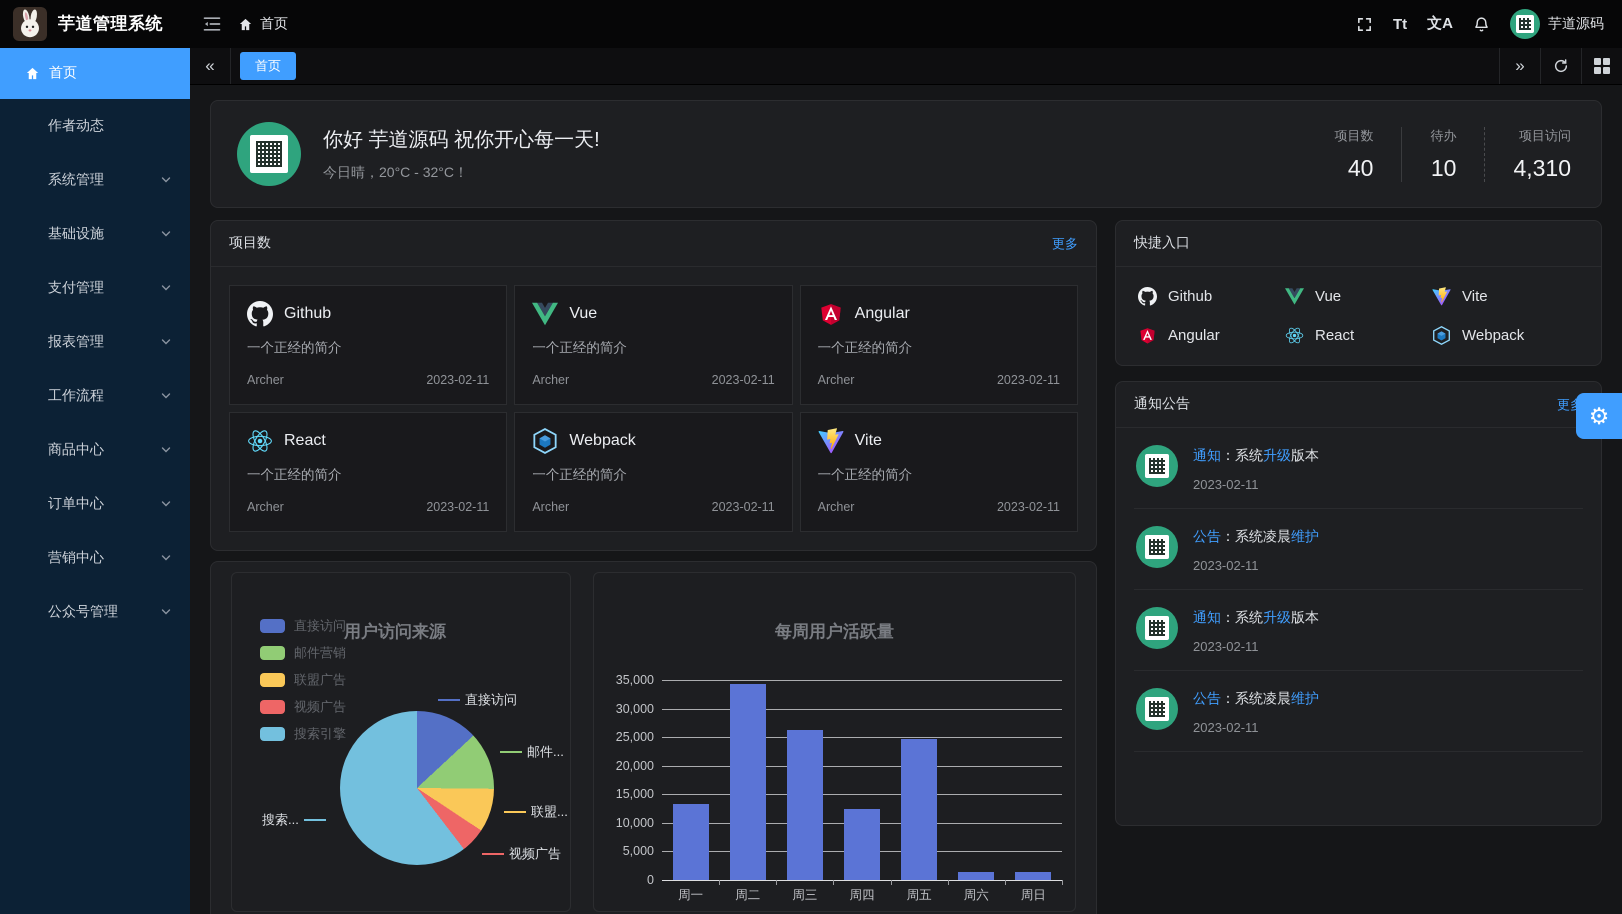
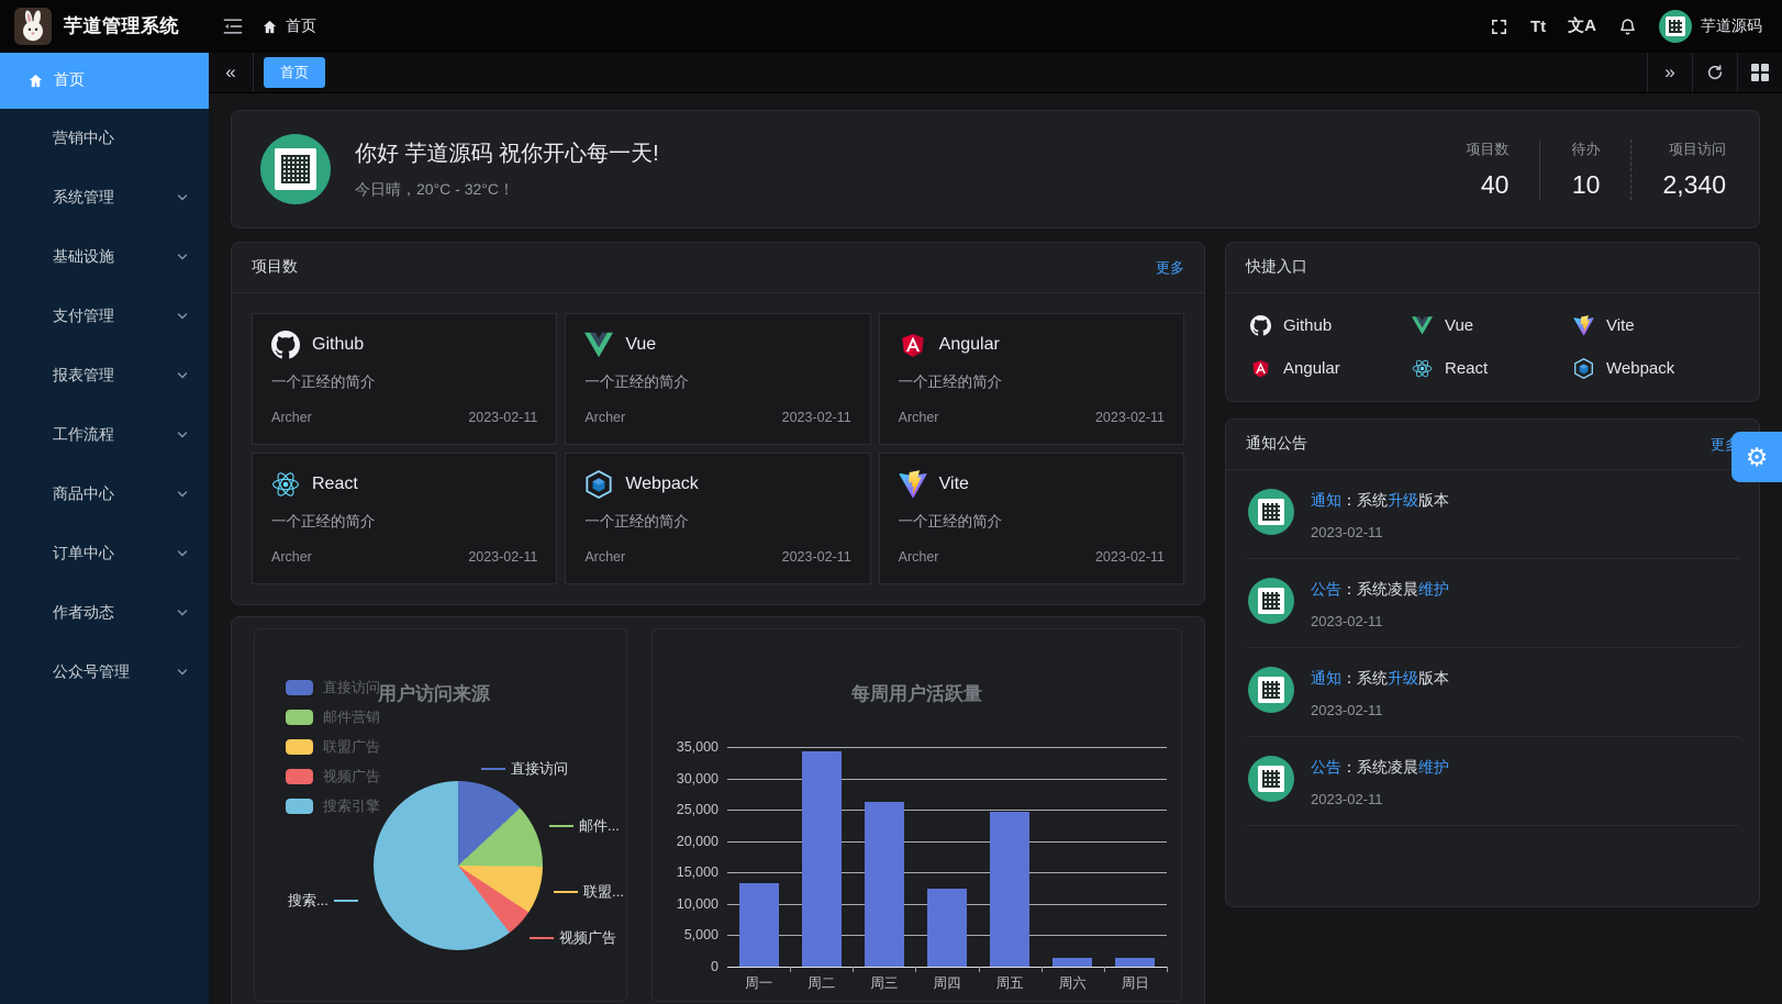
  芋道管理系统
  首页
  Tt
  文A
  芋道源码
  首页
- 作者动态
+ 营销中心
  系统管理
  基础设施
  支付管理
  报表管理
  工作流程
  商品中心
  订单中心
- 营销中心
+ 作者动态
  公众号管理
  «
  首页
  »
  你好 芋道源码 祝你开心每一天!
  今日晴，20°C - 32°C！
  项目数
  40
  待办
  10
  项目访问
- 4,310
+ 2,340
  项目数
  更多
  Github
  一个正经的简介
  Archer
  2023-02-11
  Vue
  一个正经的简介
  Archer
  2023-02-11
  Angular
  一个正经的简介
  Archer
  2023-02-11
  React
  一个正经的简介
  Archer
  2023-02-11
  Webpack
  一个正经的简介
  Archer
  2023-02-11
  Vite
  一个正经的简介
  Archer
  2023-02-11
  用户访问来源
  直接访问
  邮件营销
  联盟广告
  视频广告
  搜索引擎
  直接访问
  邮件...
  联盟...
  视频广告
  搜索...
  每周用户活跃量
  0
  5,000
  10,000
  15,000
  20,000
  25,000
  30,000
  35,000
  周一
  周二
  周三
  周四
  周五
  周六
  周日
  快捷入口
  Github
  Vue
  Vite
  Angular
  React
  Webpack
  通知公告
  通知：系统升级版本
  2023-02-11
  公告：系统凌晨维护
  2023-02-11
  通知：系统升级版本
  2023-02-11
  公告：系统凌晨维护
  2023-02-11
  ⚙
